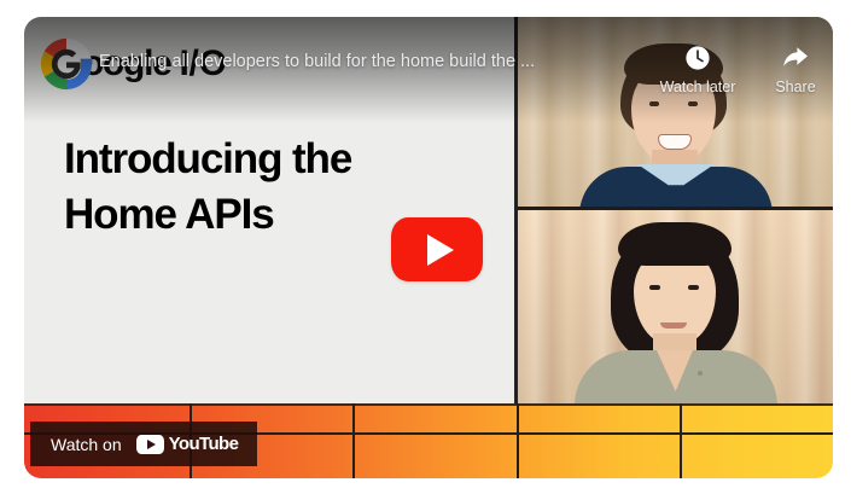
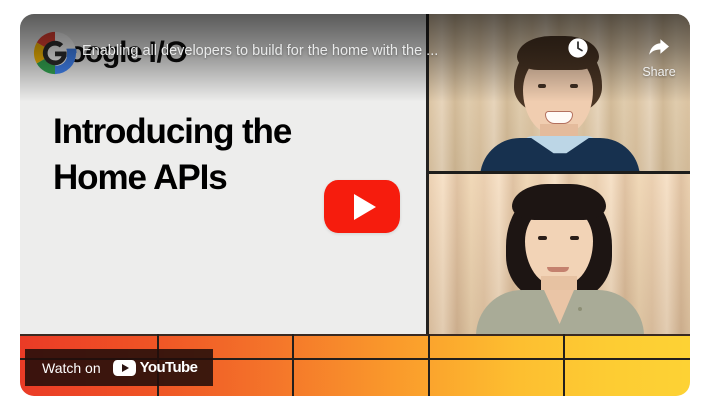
  Introducing the
  Home APIs
- Enabling all developers to build for the home build the ...
+ Enabling all developers to build for the home with the ...
- Watch later
  Share
  Watch on
  YouTube
